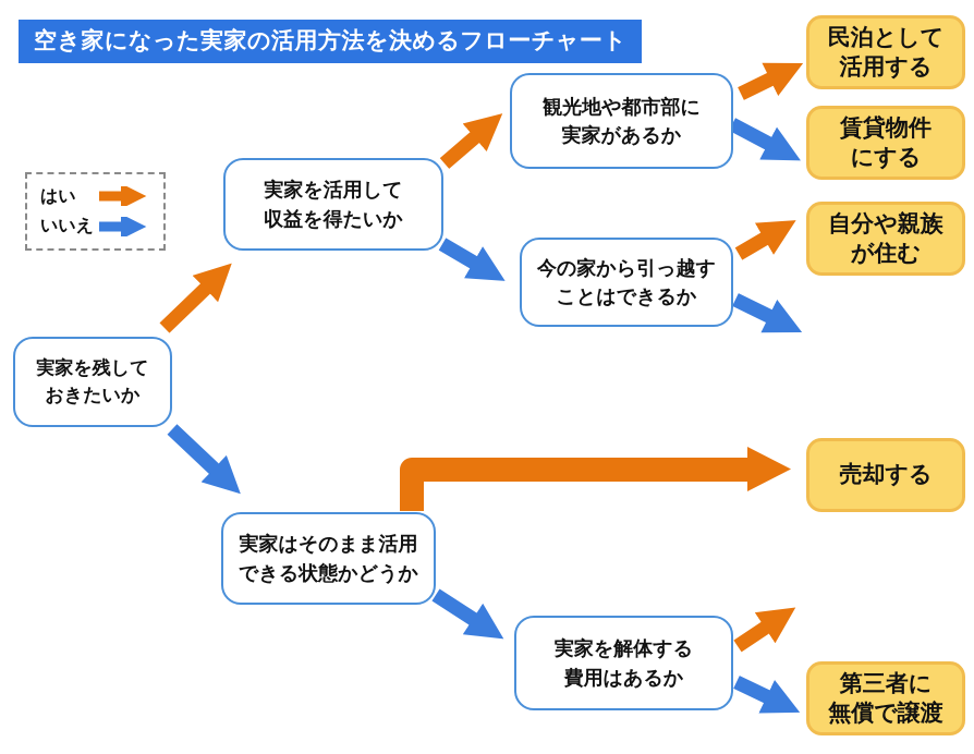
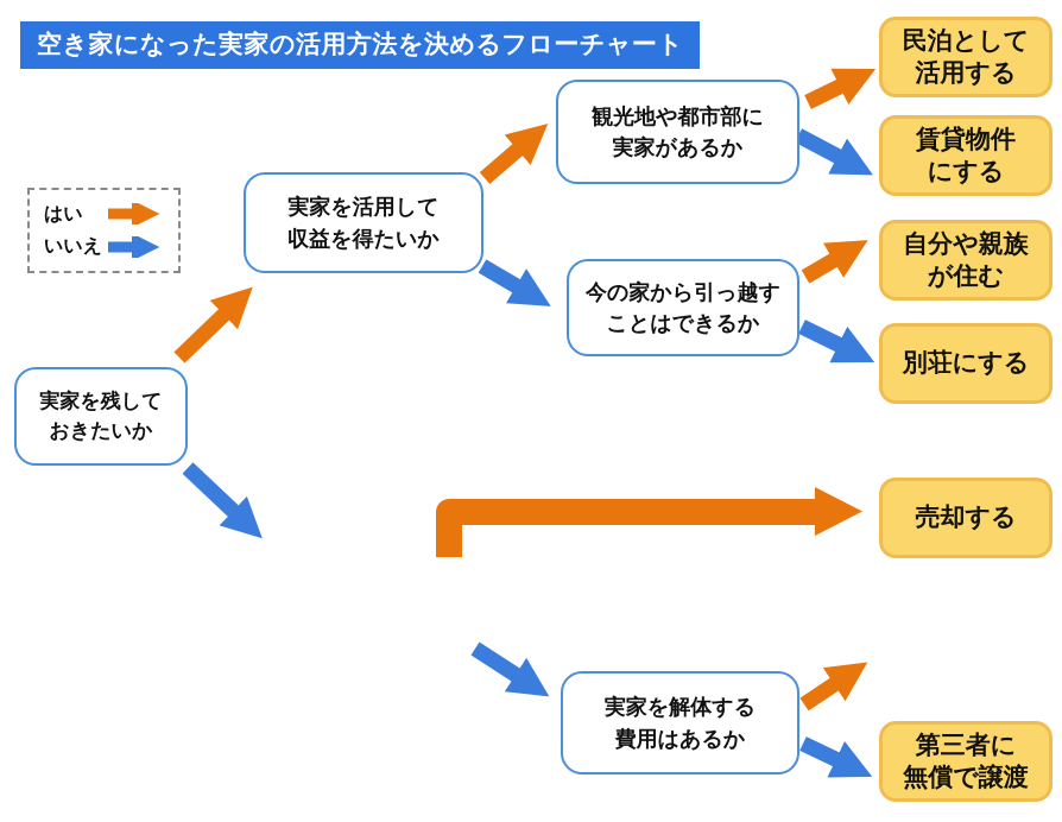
  空き家になった実家の活用方法を決めるフローチャート
  はい
  いいえ
  実家を残して
  おきたいか
  実家を活用して
  収益を得たいか
  観光地や都市部に
  実家があるか
  今の家から引っ越す
  ことはできるか
- 実家はそのまま活用
- できる状態かどうか
  実家を解体する
  費用はあるか
  民泊として
  活用する
  賃貸物件
  にする
  自分や親族
  が住む
+ 別荘にする
  売却する
  第三者に
  無償で譲渡
